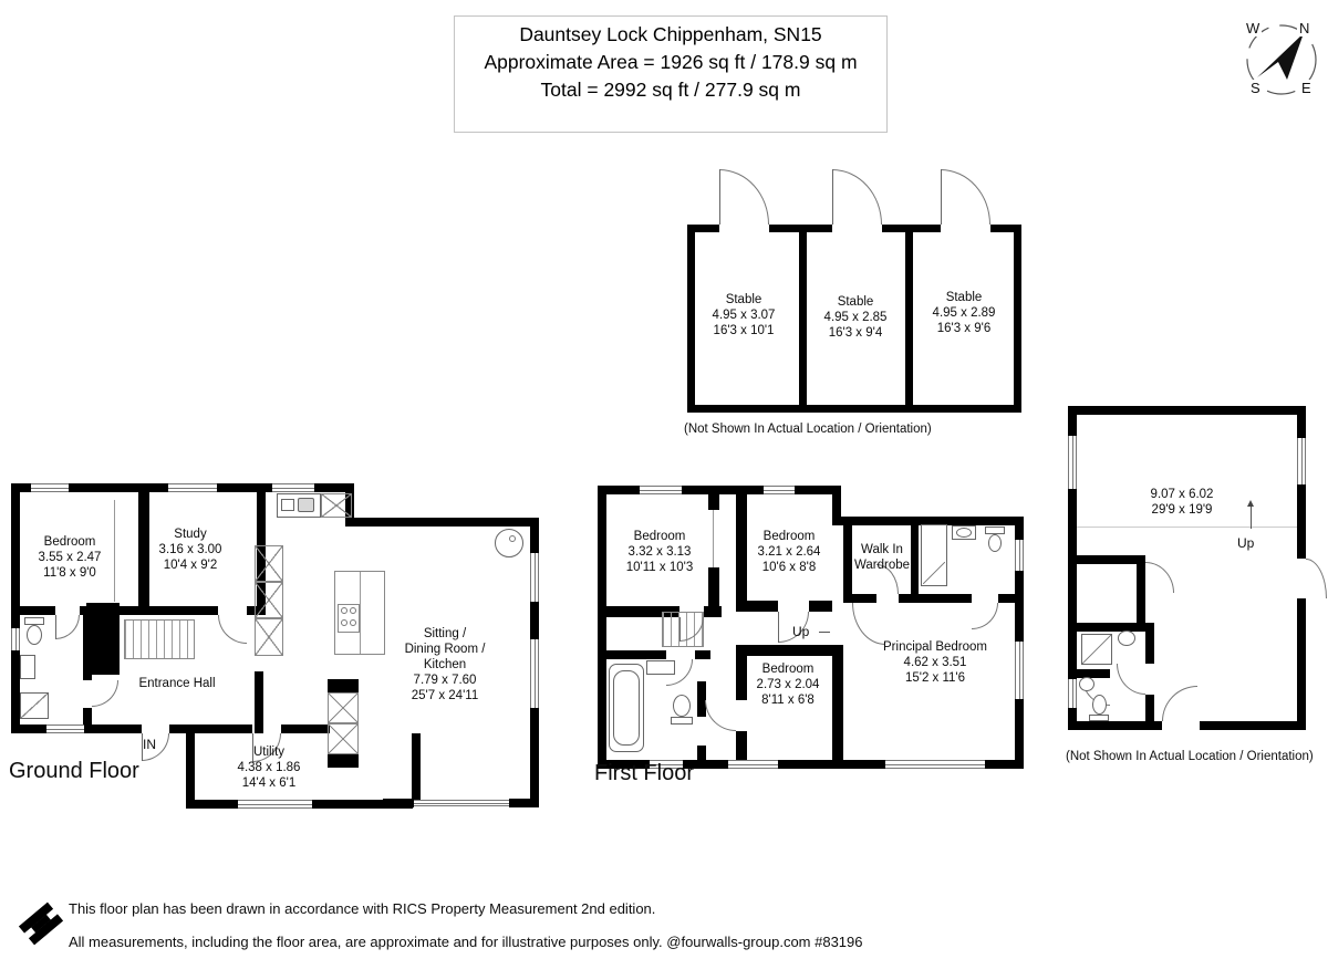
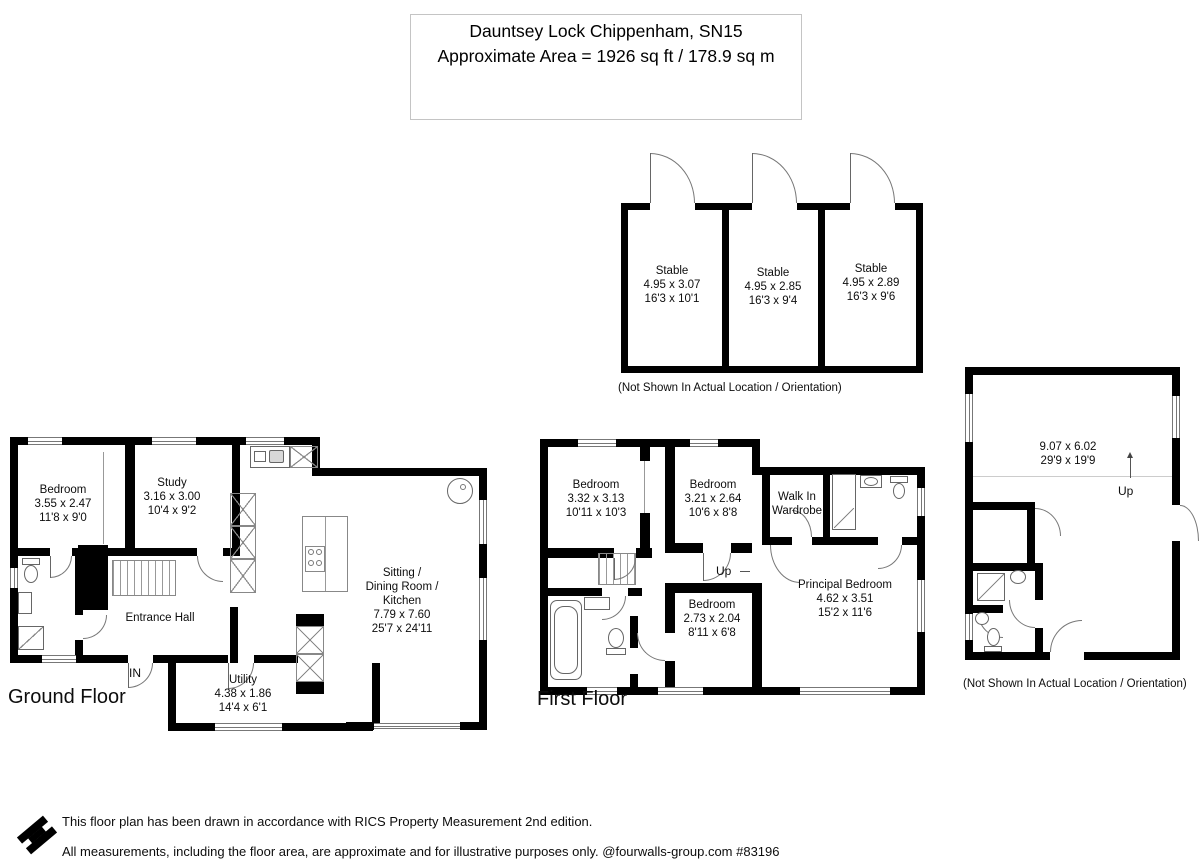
  Dauntsey Lock Chippenham, SN15
  Approximate Area = 1926 sq ft / 178.9 sq m
- Total = 2992 sq ft / 277.9 sq m
- W
- N
- S
- E
  Stable
  4.95 x 3.07
  16'3 x 10'1
  Stable
  4.95 x 2.85
  16'3 x 9'4
  Stable
  4.95 x 2.89
  16'3 x 9'6
  (Not Shown In Actual Location / Orientation)
  Bedroom
  3.55 x 2.47
  11'8 x 9'0
  Study
  3.16 x 3.00
  10'4 x 9'2
  Sitting /
  Dining Room /
  Kitchen
  7.79 x 7.60
  25'7 x 24'11
  Entrance Hall
  Utility
  4.38 x 1.86
  14'4 x 6'1
  IN
  Ground Floor
  Bedroom
  3.32 x 3.13
  10'11 x 10'3
  Bedroom
  3.21 x 2.64
  10'6 x 8'8
  Walk In
  Wardrobe
  Principal Bedroom
  4.62 x 3.51
  15'2 x 11'6
  Bedroom
  2.73 x 2.04
  8'11 x 6'8
  Up
  First Floor
  9.07 x 6.02
  29'9 x 19'9
  Up
  (Not Shown In Actual Location / Orientation)
  This floor plan has been drawn in accordance with RICS Property Measurement 2nd edition.
  All measurements, including the floor area, are approximate and for illustrative purposes only. @fourwalls-group.com #83196
